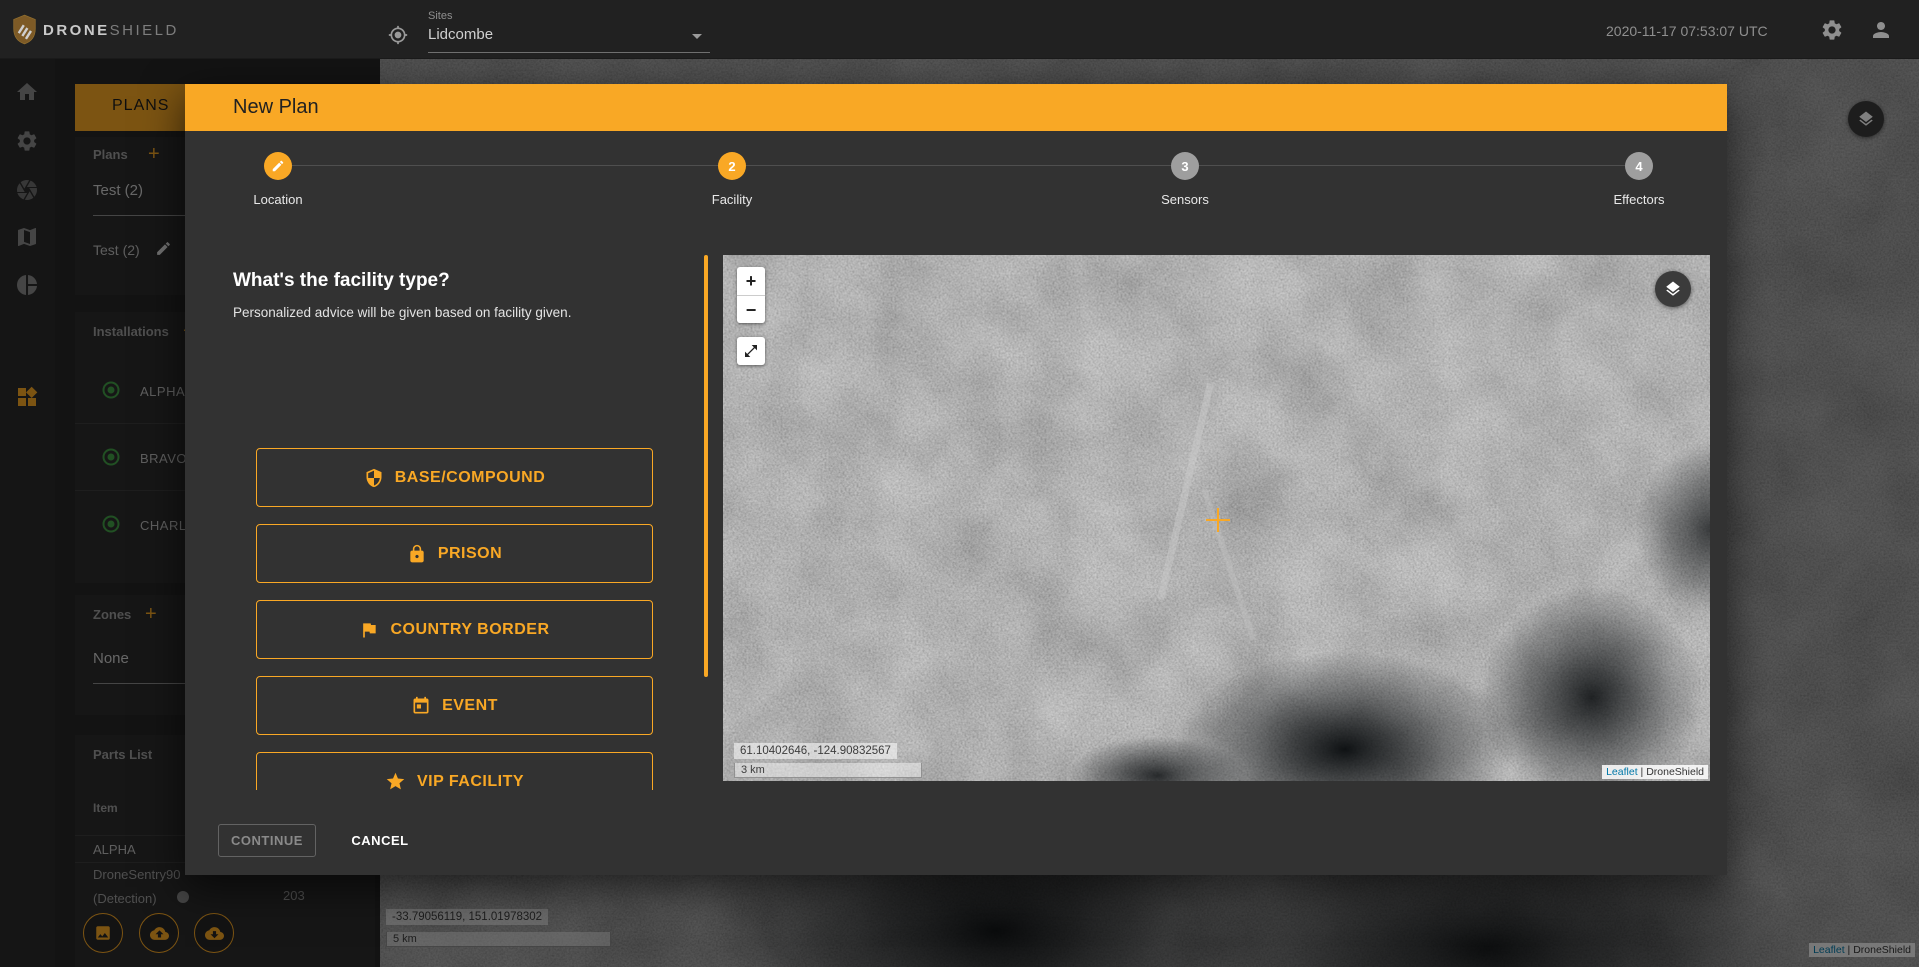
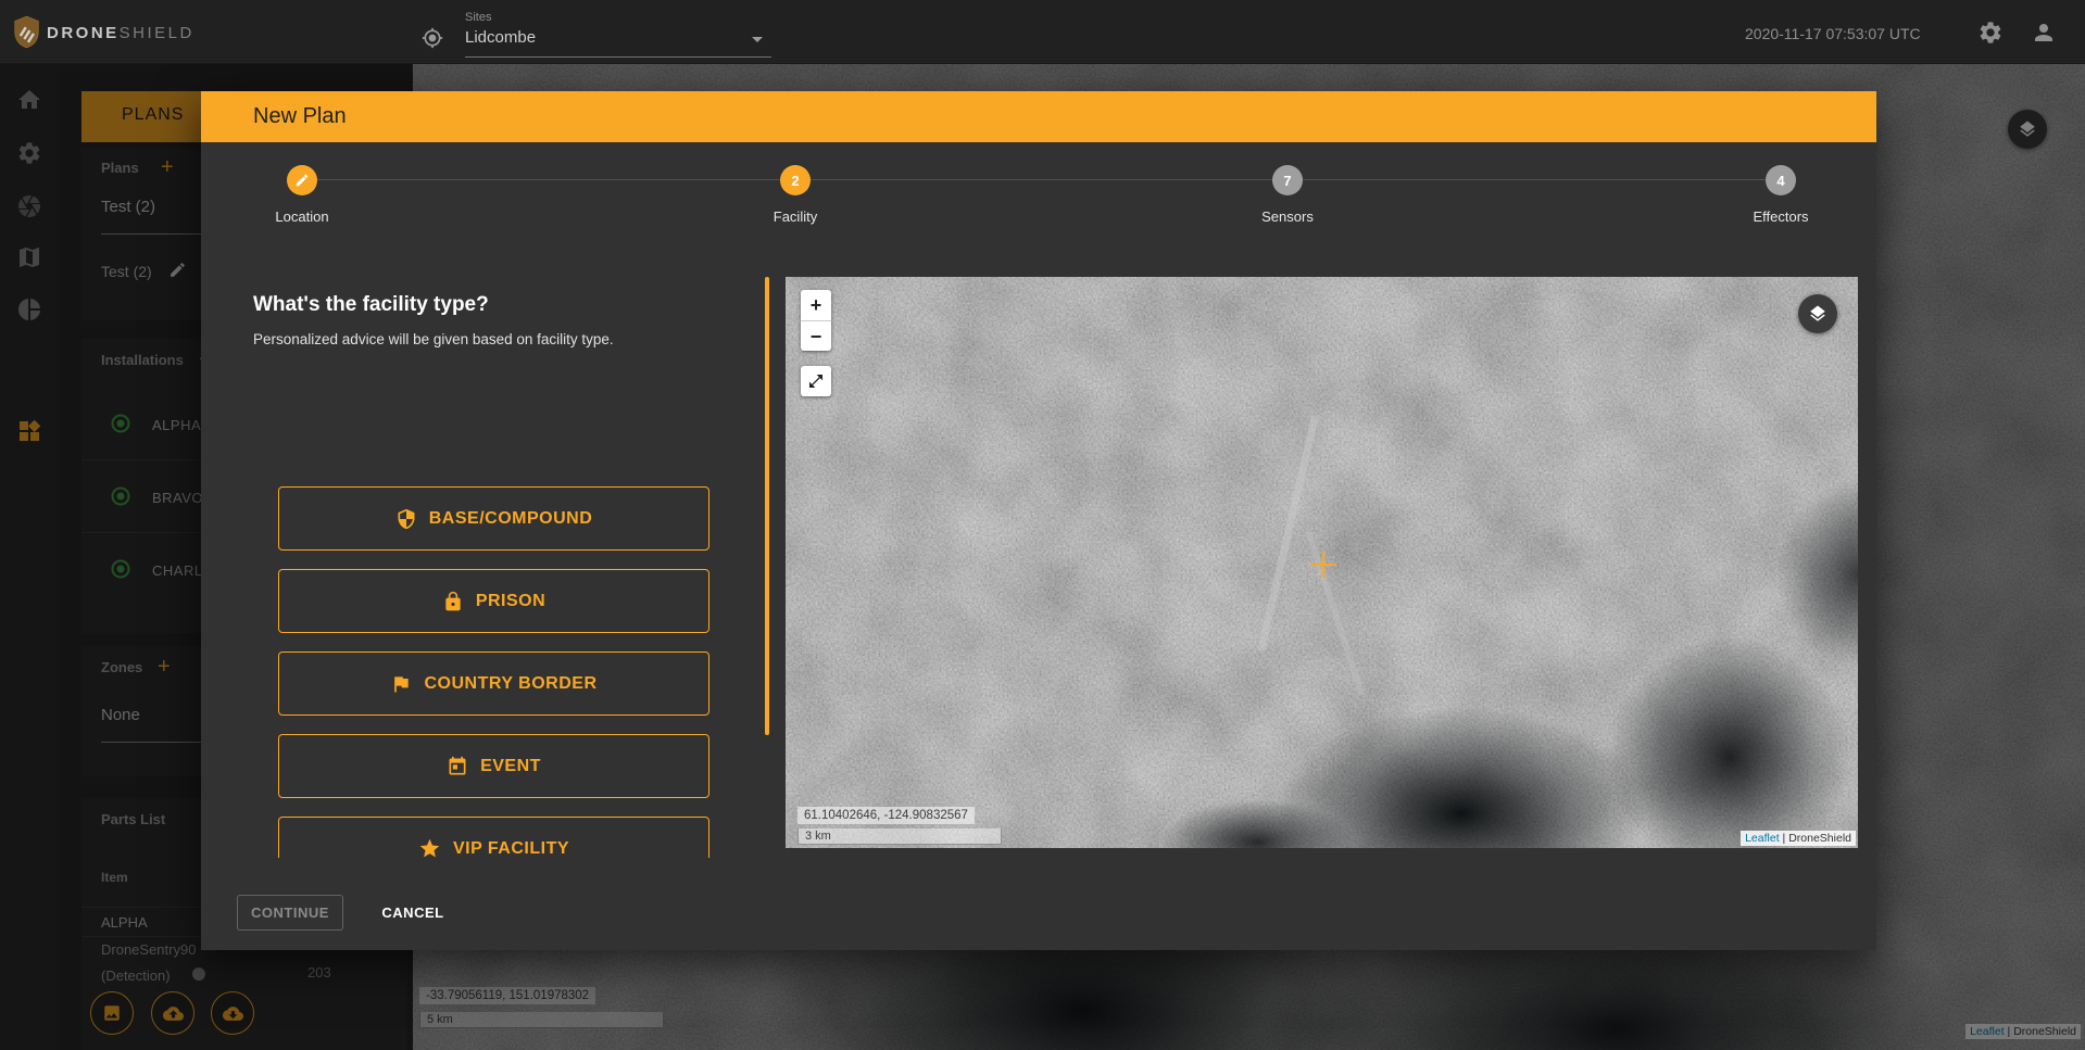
  -33.79056119, 151.01978302
  5 km
  Leaflet | DroneShield
  PLANS
  Plans
  +
  Test (2)
  Test (2)
  Installations
  ALPHA
  BRAVO
  CHARL
  Zones
  +
  None
  Parts List
  Item
  ALPHA
  DroneSentry90
  (Detection)
  203
  DRONESHIELD
  Sites
  Lidcombe
  2020-11-17 07:53:07 UTC
  New Plan
  Location
  2
  Facility
- 3
+ 7
  Sensors
  4
  Effectors
  What's the facility type?
- Personalized advice will be given based on facility given.
+ Personalized advice will be given based on facility type.
  BASE/COMPOUND
  PRISON
  COUNTRY BORDER
  EVENT
  VIP FACILITY
  +
  −
  61.10402646, -124.90832567
  3 km
  Leaflet | DroneShield
  CONTINUE
  CANCEL
